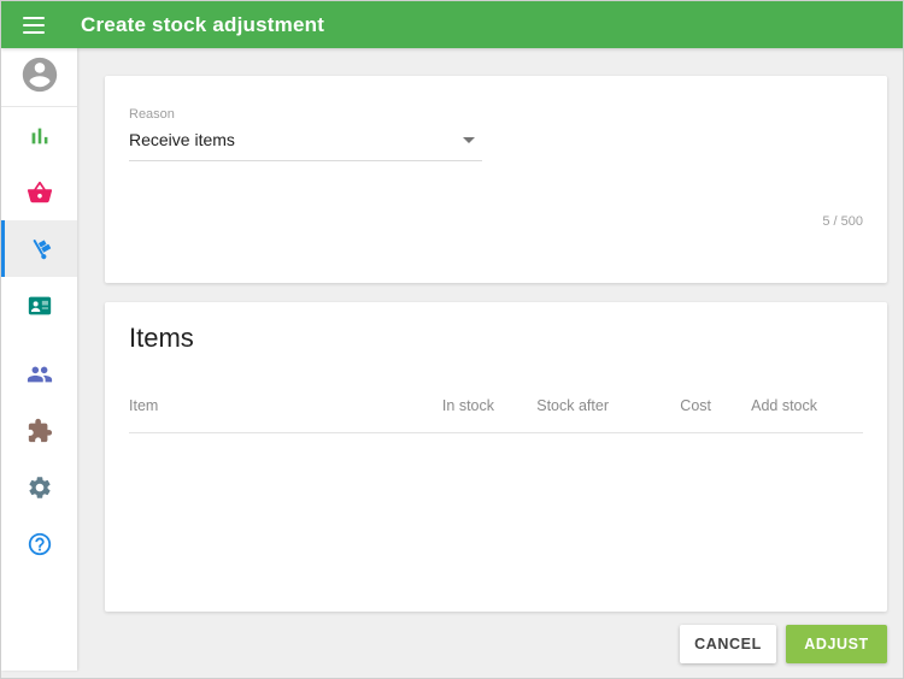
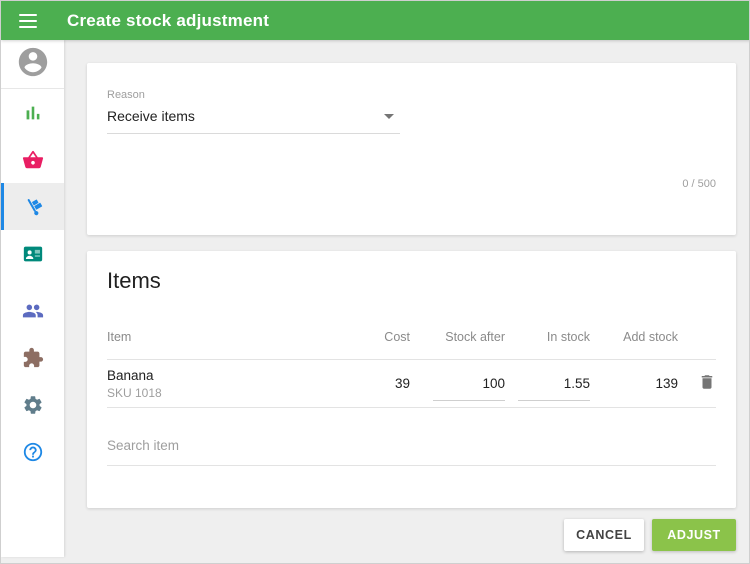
  Create stock adjustment
  Reason
  Receive items
- 5 / 500
+ 0 / 500
  Items
  Item
- In stock
+ Cost
  Stock after
- Cost
+ In stock
  Add stock
+ Banana
+ SKU 1018
+ 39
+ 100
+ 1.55
+ 139
+ Search item
  CANCEL
  ADJUST
